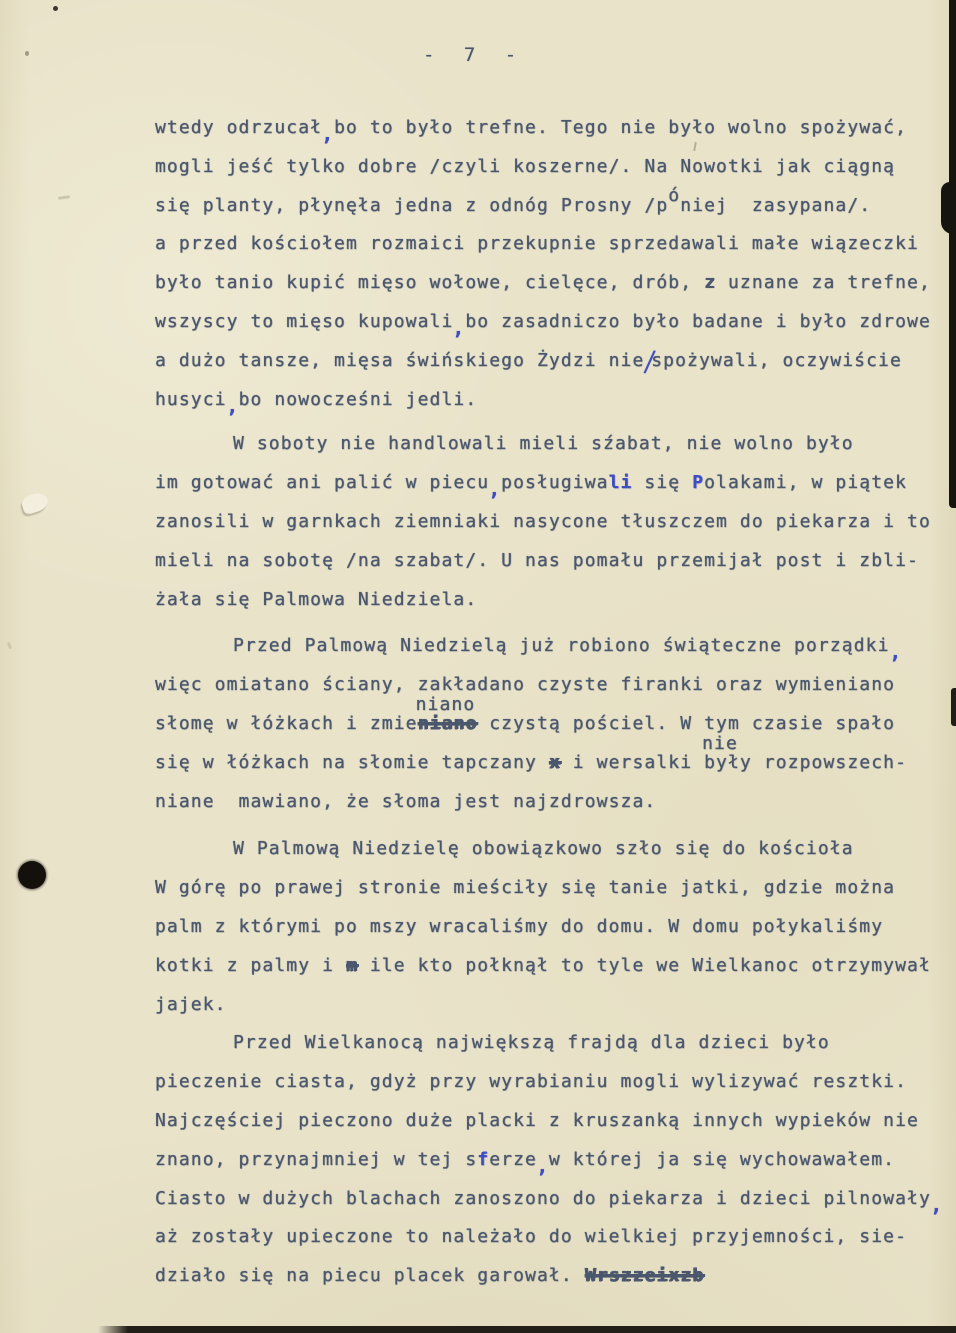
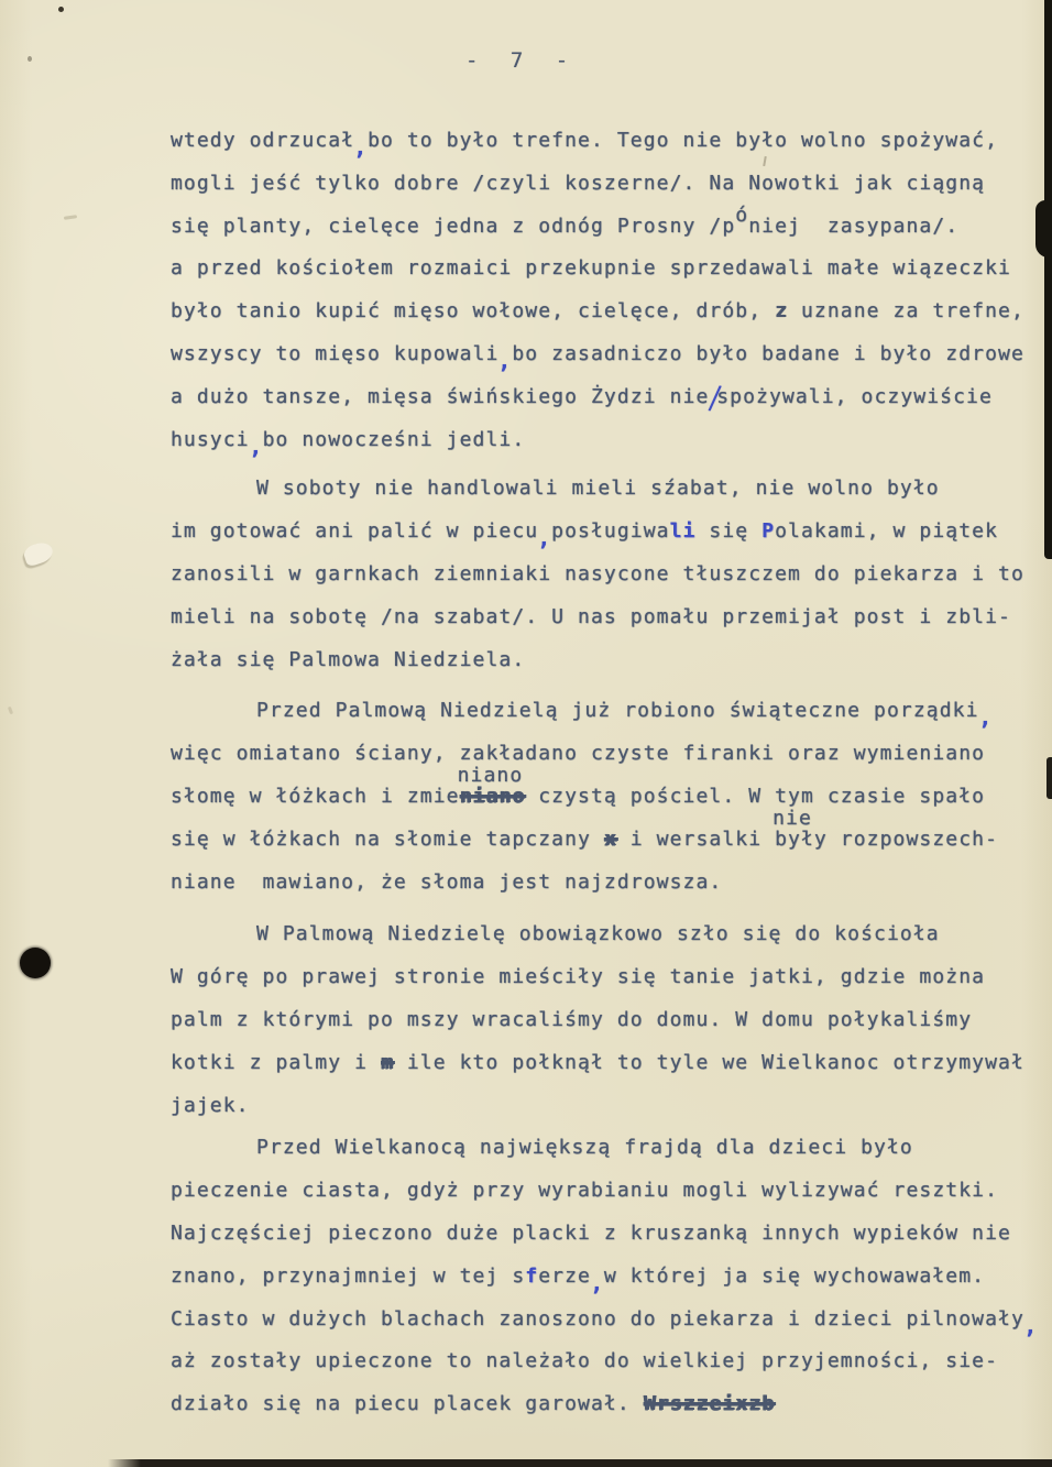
  - 7 -
  wtedy odrzucał,bo to było trefne. Tego nie było wolno spożywać,
  mogli jeść tylko dobre /czyli koszerne/. Na Nowotki jak ciągną
- się planty, płynęła jedna z odnóg Prosny /póniej zasypana/.
+ się planty, cielęce jedna z odnóg Prosny /póniej zasypana/.
  a przed kościołem rozmaici przekupnie sprzedawali małe wiązeczki
  było tanio kupić mięso wołowe, cielęce, drób, z uznane za trefne,
  wszyscy to mięso kupowali,bo zasadniczo było badane i było zdrowe
  husyci,bo nowocześni jedli.
  W soboty nie handlowali mieli sźabat, nie wolno było
  im gotować ani palić w piecu,posługiwali się Polakami, w piątek
  zanosili w garnkach ziemniaki nasycone tłuszczem do piekarza i to
  mieli na sobotę /na szabat/. U nas pomału przemijał post i zbli-
  żała się Palmowa Niedziela.
  Przed Palmową Niedzielą już robiono świąteczne porządki,
  więc omiatano ściany, zakładano czyste firanki oraz wymieniano
  słomę w łóżkach i zmie
  niano
  niano czystą pościel. W tym czasie spało
  się w łóżkach na słomie tapczany x i wersalki
  nie
  były rozpowszech-
  niane mawiano, że słoma jest najzdrowsza.
  W Palmową Niedzielę obowiązkowo szło się do kościoła
  W górę po prawej stronie mieściły się tanie jatki, gdzie można
  palm z którymi po mszy wracaliśmy do domu. W domu połykaliśmy
  kotki z palmy i m ile kto połknął to tyle we Wielkanoc otrzymywał
  jajek.
  Przed Wielkanocą największą frajdą dla dzieci było
  pieczenie ciasta, gdyż przy wyrabianiu mogli wylizywać resztki.
  Najczęściej pieczono duże placki z kruszanką innych wypieków nie
  znano, przynajmniej w tej sferze,w której ja się wychowawałem.
  Ciasto w dużych blachach zanoszono do piekarza i dzieci pilnowały,
  aż zostały upieczone to należało do wielkiej przyjemności, sie-
  działo się na piecu placek garował. Wrszzeixzb
